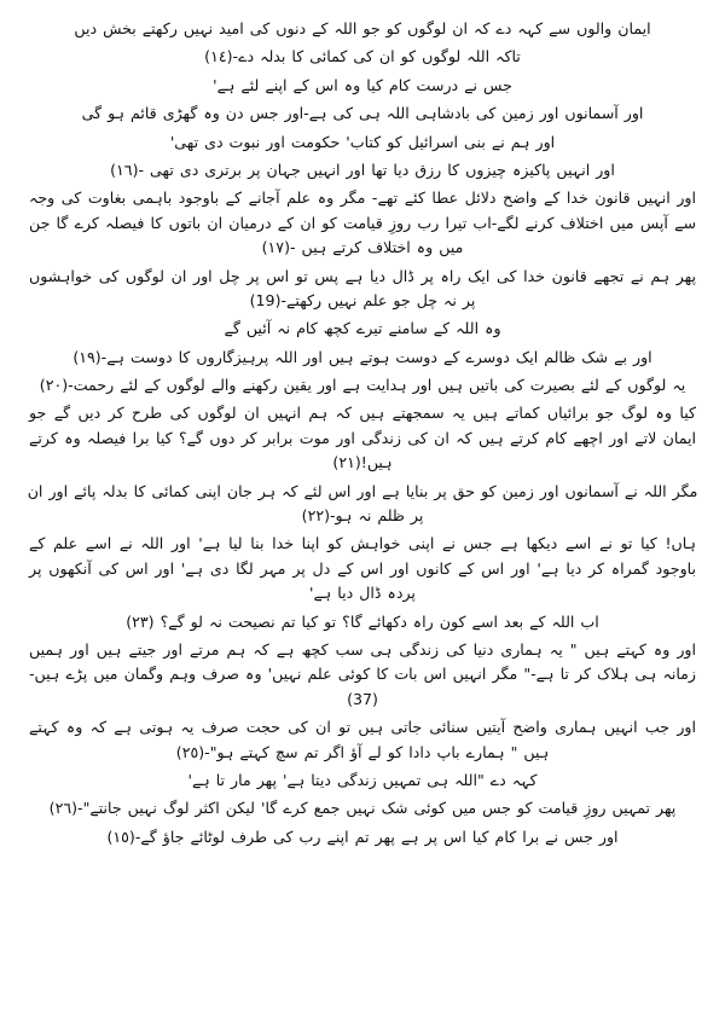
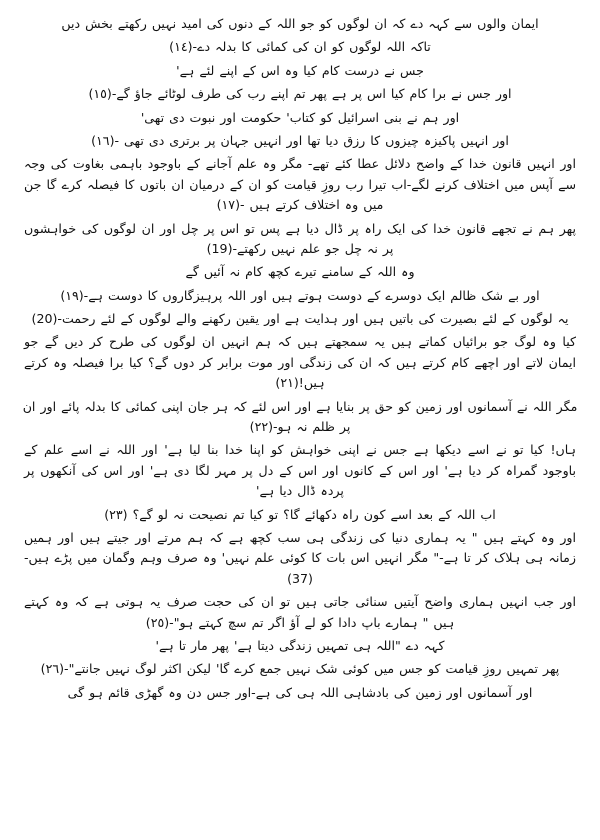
  ایمان والوں سے کہہ دے کہ ان لوگوں کو جو اللہ کے دنوں کی امید نہیں رکھتے بخش دیں
  تاکہ اللہ لوگوں کو ان کی کمائی کا بدلہ دے-(١٤)
  جس نے درست کام کیا وہ اس کے اپنے لئے ہے'
- اور آسمانوں اور زمین کی بادشاہی اللہ ہی کی ہے-اور جس دن وہ گھڑی قائم ہو گی
+ اور جس نے برا کام کیا اس پر ہے پھر تم اپنے رب کی طرف لوٹائے جاؤ گے-(١٥)
  اور ہم نے بنی اسرائیل کو کتاب' حکومت اور نبوت دی تھی'
  اور انہیں پاکیزہ چیزوں کا رزق دیا تھا اور انہیں جہان پر برتری دی تھی -(١٦)
  اور انہیں قانون خدا کے واضح دلائل عطا کئے تھے- مگر وہ علم آجانے کے باوجود باہمی بغاوت کی وجہ سے آپس میں اختلاف کرنے لگے-اب تیرا رب روزِ قیامت کو ان کے درمیان ان باتوں کا فیصلہ کرے گا جن میں وہ اختلاف کرتے ہیں -(١٧)
  پھر ہم نے تجھے قانون خدا کی ایک راہ پر ڈال دیا ہے پس تو اس پر چل اور ان لوگوں کی خواہشوں پر نہ چل جو علم نہیں رکھتے-(19)
  وہ اللہ کے سامنے تیرے کچھ کام نہ آئیں گے
  اور بے شک ظالم ایک دوسرے کے دوست ہوتے ہیں اور اللہ پرہیزگاروں کا دوست ہے-(١٩)
- یہ لوگوں کے لئے بصیرت کی باتیں ہیں اور ہدایت ہے اور یقین رکھنے والے لوگوں کے لئے رحمت-(٢٠)
+ یہ لوگوں کے لئے بصیرت کی باتیں ہیں اور ہدایت ہے اور یقین رکھنے والے لوگوں کے لئے رحمت-(20)
  کیا وہ لوگ جو برائیاں کماتے ہیں یہ سمجھتے ہیں کہ ہم انہیں ان لوگوں کی طرح کر دیں گے جو ایمان لاتے اور اچھے کام کرتے ہیں کہ ان کی زندگی اور موت برابر کر دوں گے؟ کیا برا فیصلہ وہ کرتے ہیں!(٢١)
  مگر اللہ نے آسمانوں اور زمین کو حق پر بنایا ہے اور اس لئے کہ ہر جان اپنی کمائی کا بدلہ پائے اور ان پر ظلم نہ ہو-(٢٢)
  ہاں! کیا تو نے اسے دیکھا ہے جس نے اپنی خواہش کو اپنا خدا بنا لیا ہے' اور اللہ نے اسے علم کے باوجود گمراہ کر دیا ہے' اور اس کے کانوں اور اس کے دل پر مہر لگا دی ہے' اور اس کی آنکھوں پر پردہ ڈال دیا ہے'
  اب اللہ کے بعد اسے کون راہ دکھائے گا؟ تو کیا تم نصیحت نہ لو گے؟ (٢٣)
  اور وہ کہتے ہیں " یہ ہماری دنیا کی زندگی ہی سب کچھ ہے کہ ہم مرتے اور جیتے ہیں اور ہمیں زمانہ ہی ہلاک کر تا ہے-" مگر انہیں اس بات کا کوئی علم نہیں' وہ صرف وہم وگمان میں پڑے ہیں-(37)
  اور جب انہیں ہماری واضح آیتیں سنائی جاتی ہیں تو ان کی حجت صرف یہ ہوتی ہے کہ وہ کہتے ہیں " ہمارے باپ دادا کو لے آؤ اگر تم سچ کہتے ہو"-(٢٥)
  کہہ دے "اللہ ہی تمہیں زندگی دیتا ہے' پھر مار تا ہے'
  پھر تمہیں روزِ قیامت کو جس میں کوئی شک نہیں جمع کرے گا' لیکن اکثر لوگ نہیں جانتے"-(٢٦)
- اور جس نے برا کام کیا اس پر ہے پھر تم اپنے رب کی طرف لوٹائے جاؤ گے-(١٥)
+ اور آسمانوں اور زمین کی بادشاہی اللہ ہی کی ہے-اور جس دن وہ گھڑی قائم ہو گی
